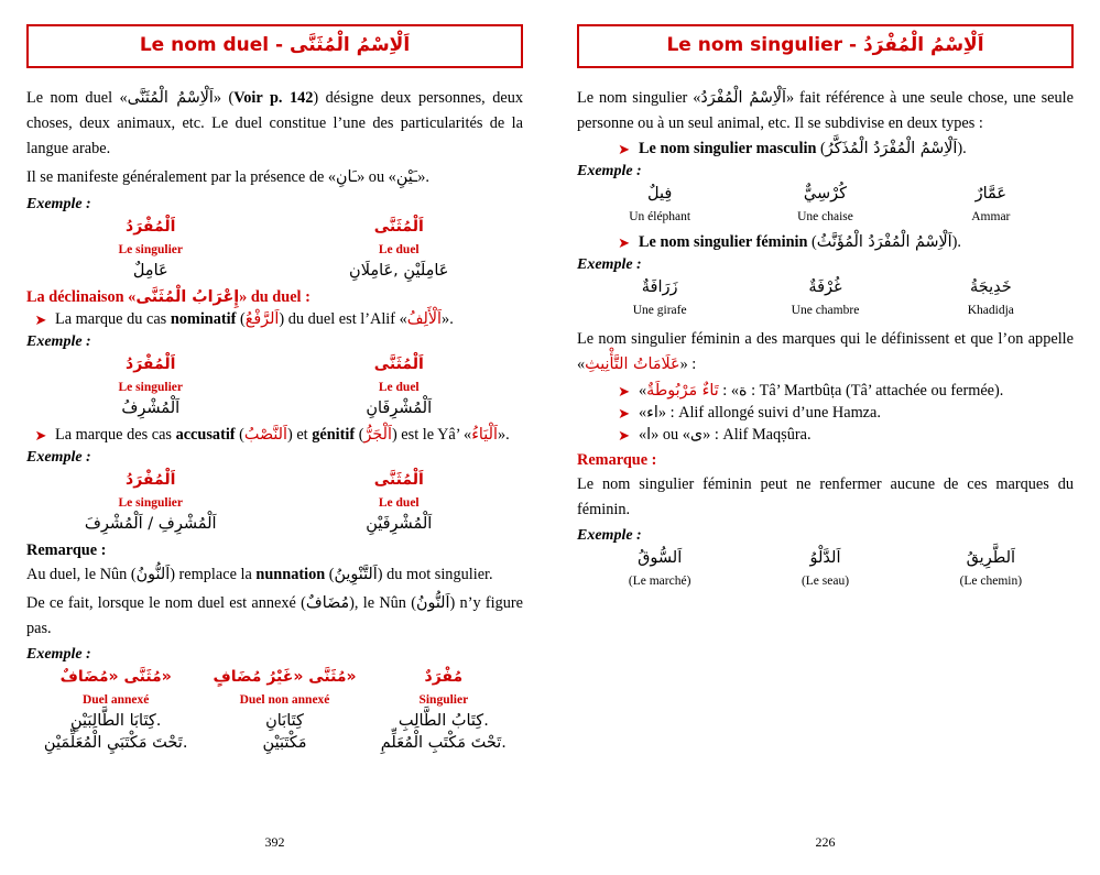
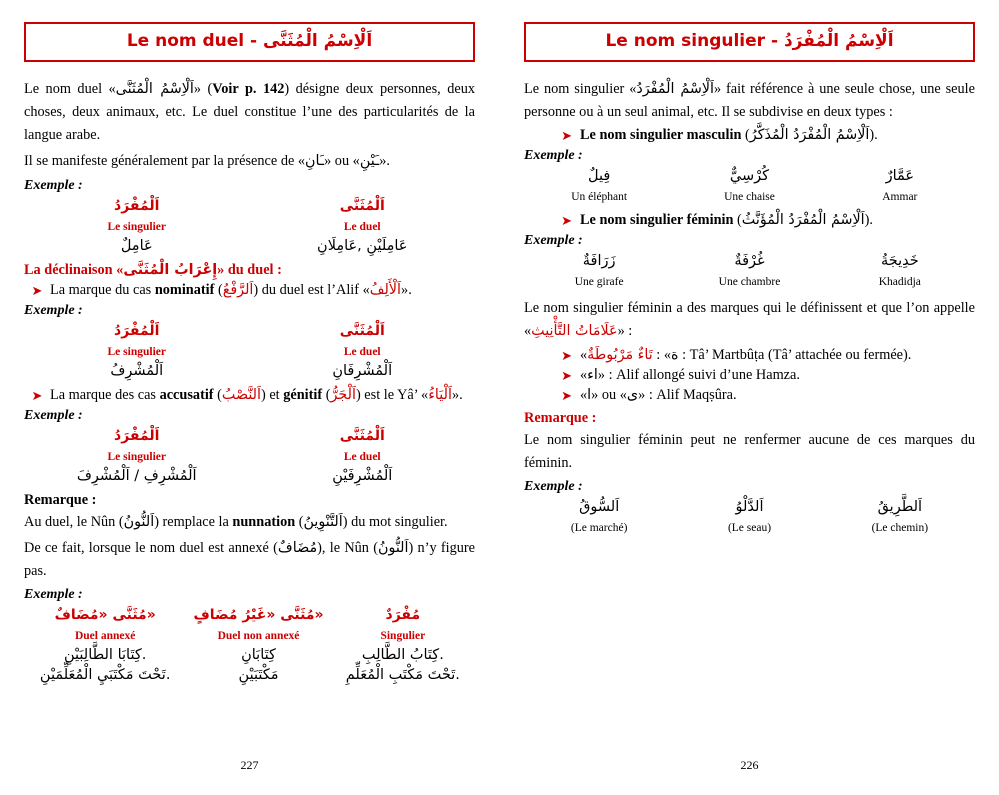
  Le nom duel - اَلْاِسْمُ الْمُثَنَّى
  Le nom duel « اَلْاِسْمُ الْمُثَنَّى » (Voir p. 142) désigne deux personnes, deux choses, deux animaux, etc. Le duel constitue l’une des particularités de la langue arabe.
  Il se manifeste généralement par la présence de « ـَانِ » ou « ـَيْنِ ».
  Exemple :
  اَلْمُفْرَدُ	اَلْمُثَنَّى
  Le singulier	Le duel
  عَامِلٌ	عَامِلَيْنِ ,عَامِلَانِ
  La déclinaison « إِعْرَابُ الْمُثَنَّى » du duel :
  ➤
  La marque du cas nominatif ( اَلرَّفْعُ ) du duel est l’Alif « اَلْأَلِفُ ».
  Exemple :
  اَلْمُفْرَدُ	اَلْمُثَنَّى
  Le singulier	Le duel
  اَلْمُشْرِفُ	اَلْمُشْرِفَانِ
  ➤
  La marque des cas accusatif ( اَلنَّصْبُ ) et génitif ( اَلْجَرُّ ) est le Yâ’ « اَلْيَاءُ ».
  Exemple :
  اَلْمُفْرَدُ	اَلْمُثَنَّى
  Le singulier	Le duel
  اَلْمُشْرِفِ / اَلْمُشْرِفَ	اَلْمُشْرِفَيْنِ
  Remarque :
  Au duel, le Nûn ( اَلنُّونُ ) remplace la nunnation ( اَلتَّنْوِينُ ) du mot singulier.
  De ce fait, lorsque le nom duel est annexé ( مُضَافٌ ), le Nûn ( اَلنُّونُ ) n’y figure pas.
  Exemple :
  مُثَنَّى «مُضَافٌ»	مُثَنَّى «غَيْرُ مُضَافٍ»	مُفْرَدٌ
  Duel annexé	Duel non annexé	Singulier
  كِتَابَا الطَّالِبَيْنِ.	كِتَابَانِ	كِتَابُ الطَّالِبِ.
  تَحْتَ مَكْتَبَيِ الْمُعَلِّمَيْنِ.	مَكْتَبَيْنِ	تَحْتَ مَكْتَبِ الْمُعَلِّمِ.
- 392
+ 227
  Le nom singulier - اَلْاِسْمُ الْمُفْرَدُ
  Le nom singulier « اَلْاِسْمُ الْمُفْرَدُ » fait référence à une seule chose, une seule personne ou à un seul animal, etc. Il se subdivise en deux types :
  ➤
  Le nom singulier masculin ( اَلْاِسْمُ الْمُفْرَدُ الْمُذَكَّرُ ).
  Exemple :
  فِيلٌ	كُرْسِيٌّ	عَمَّارٌ
  Un éléphant	Une chaise	Ammar
  ➤
  Le nom singulier féminin ( اَلْاِسْمُ الْمُفْرَدُ الْمُؤَنَّثُ ).
  Exemple :
  زَرَافَةٌ	غُرْفَةٌ	خَدِيجَةُ
  Une girafe	Une chambre	Khadidja
  Le nom singulier féminin a des marques qui le définissent et que l’on appelle « عَلَامَاتُ التَّأْنِيثِ » :
  ➤
  « ة» : تَاءٌ مَرْبُوطَةٌ : Tâ’ Martbûṭa (Tâ’ attachée ou fermée).
  ➤
  « اء » : Alif allongé suivi d’une Hamza.
  ➤
  «ا» ou «ى» : Alif Maqṣûra.
  Remarque :
  Le nom singulier féminin peut ne renfermer aucune de ces marques du féminin.
  Exemple :
  اَلسُّوقُ	اَلدَّلْوُ	اَلطَّرِيقُ
  (Le marché)	(Le seau)	(Le chemin)
  226
